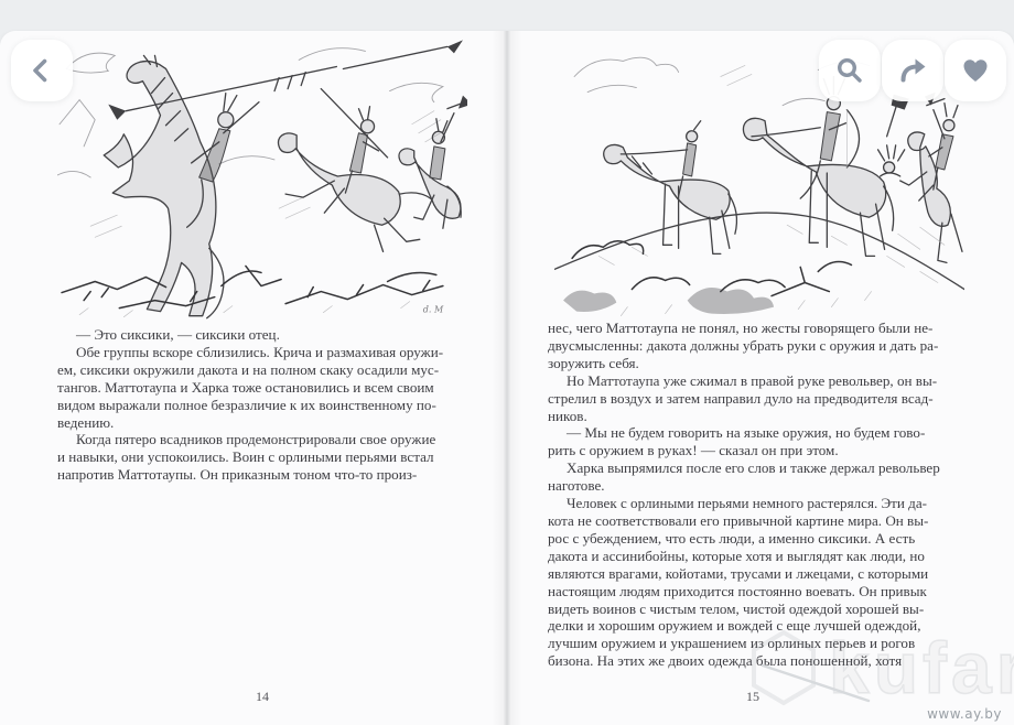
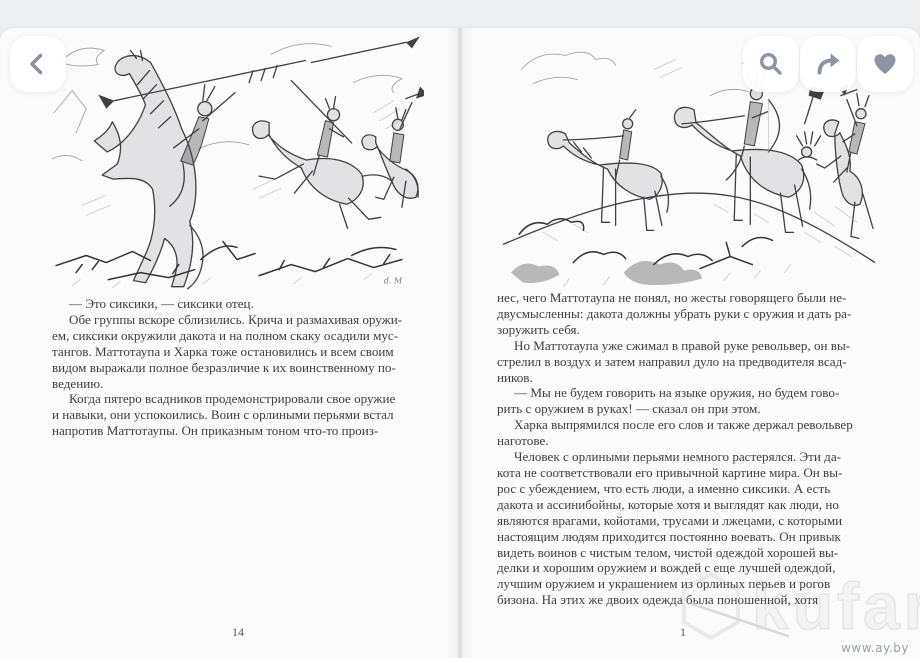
  d. M
  — Это сиксики, — сиксики отец.
  Обе группы вскоре сблизились. Крича и размахивая оружи-
  ем, сиксики окружили дакота и на полном скаку осадили мус-
  тангов. Маттотаупа и Харка тоже остановились и всем своим
  видом выражали полное безразличие к их воинственному по-
  ведению.
  Когда пятеро всадников продемонстрировали свое оружие
  и навыки, они успокоились. Воин с орлиными перьями встал
  напротив Маттотаупы. Он приказным тоном что-то произ-
  14
  нес, чего Маттотаупа не понял, но жесты говорящего были не-
  двусмысленны: дакота должны убрать руки с оружия и дать ра-
  зоружить себя.
  Но Маттотаупа уже сжимал в правой руке револьвер, он вы-
  стрелил в воздух и затем направил дуло на предводителя всад-
  ников.
  — Мы не будем говорить на языке оружия, но будем гово-
  рить с оружием в руках! — сказал он при этом.
  Харка выпрямился после его слов и также держал револьвер
  наготове.
  Человек с орлиными перьями немного растерялся. Эти да-
  кота не соответствовали его привычной картине мира. Он вы-
  рос с убеждением, что есть люди, а именно сиксики. А есть
  дакота и ассинибойны, которые хотя и выглядят как люди, но
  являются врагами, койотами, трусами и лжецами, с которыми
  настоящим людям приходится постоянно воевать. Он привык
  видеть воинов с чистым телом, чистой одеждой хорошей вы-
  делки и хорошим оружием и вождей с еще лучшей одеждой,
  лучшим оружием и украшением из орлиных перьев и рогов
  бизона. На этих же двоих одежда была поношенной, хотя
- 15
+ 1
  kufar
  www.ay.by
